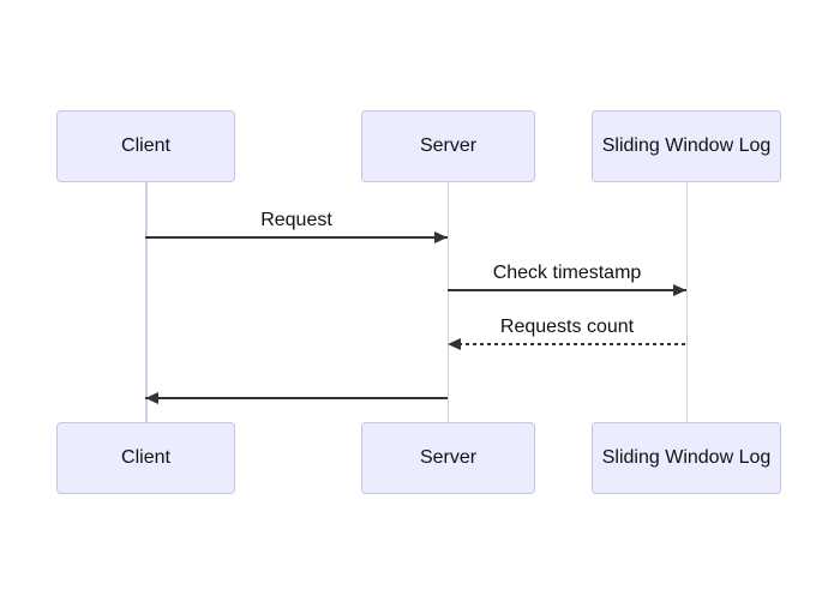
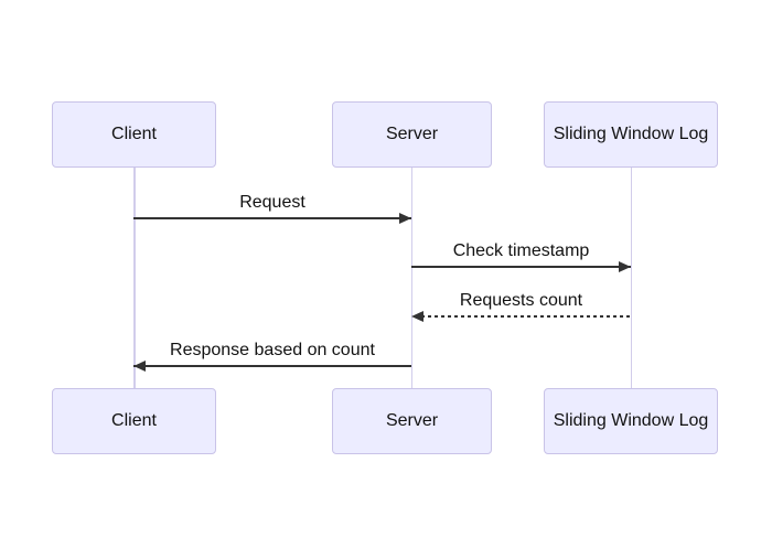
  Client
  Server
  Sliding Window Log
  Request
  Check timestamp
  Requests count
+ Response based on count
  Client
  Server
  Sliding Window Log
